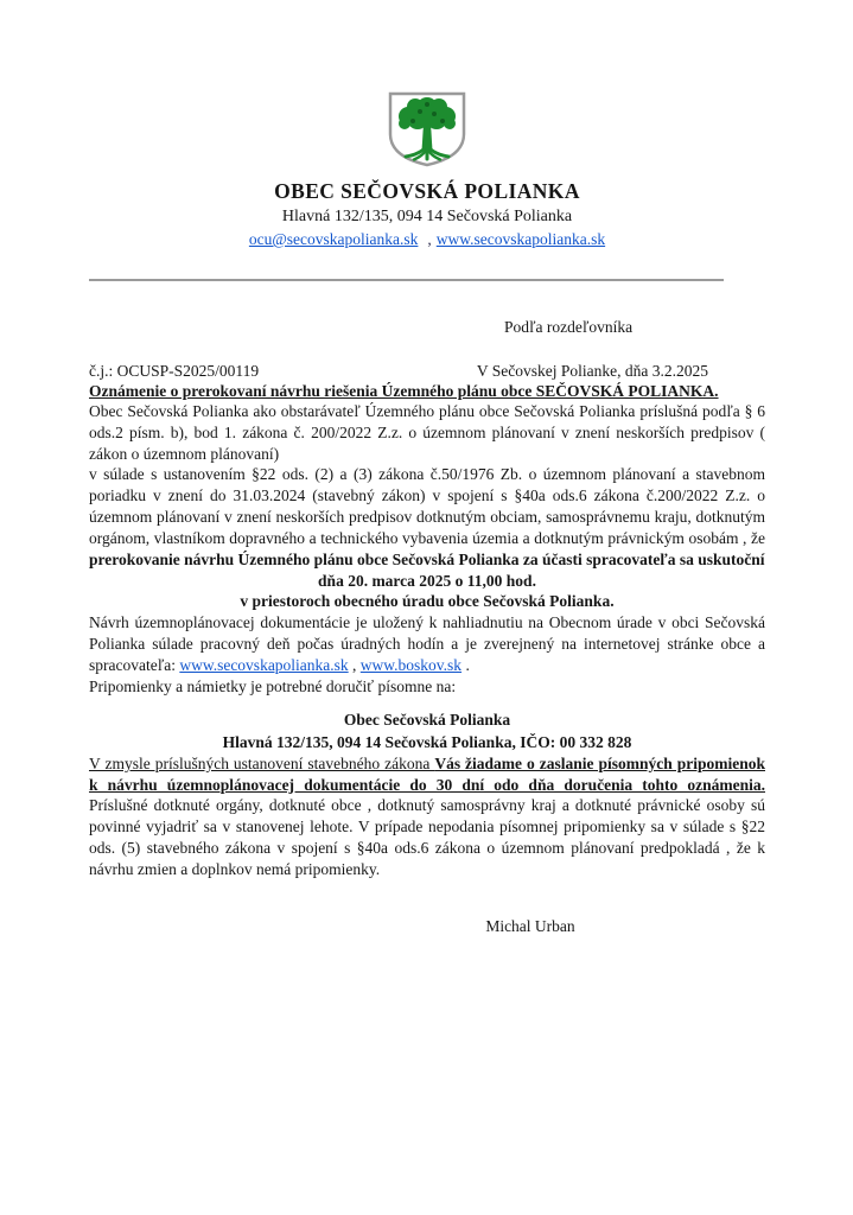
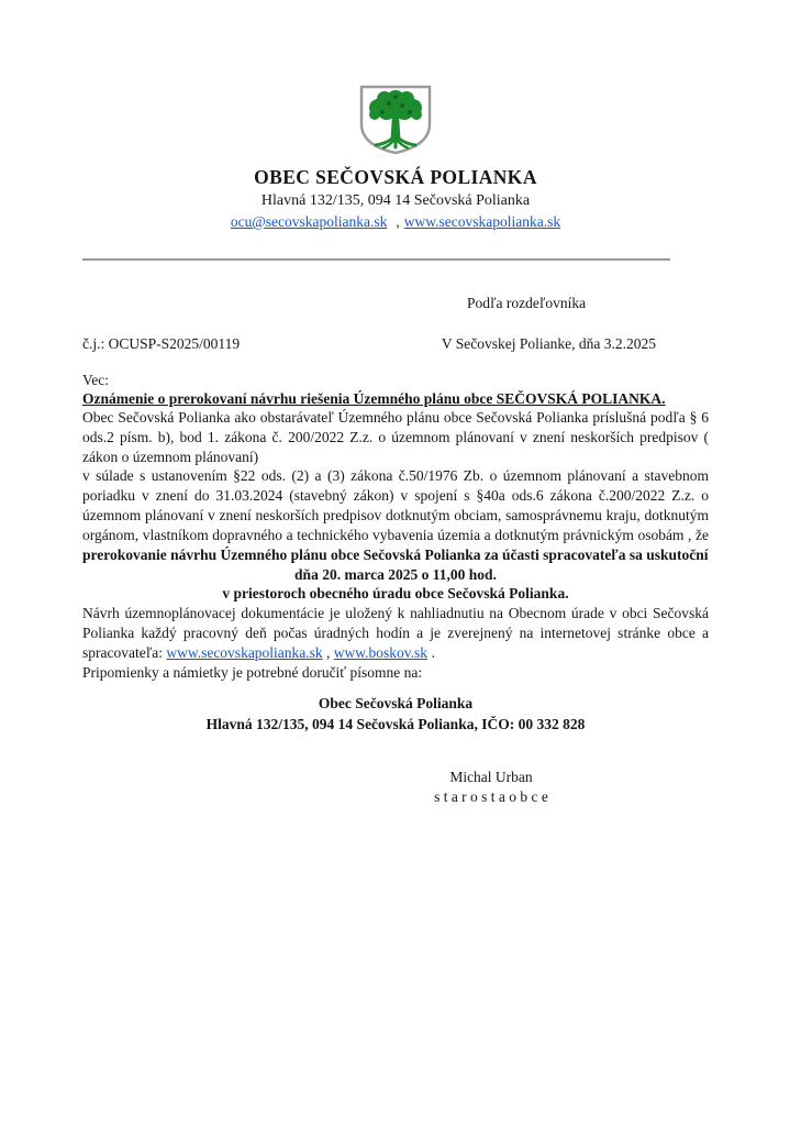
  OBEC SEČOVSKÁ POLIANKA
  Hlavná 132/135, 094 14 Sečovská Polianka
  ocu@secovskapolianka.sk , www.secovskapolianka.sk
  Podľa rozdeľovníka
  č.j.: OCUSP-S2025/00119
  V Sečovskej Polianke, dňa 3.2.2025
+ Vec:
  Oznámenie o prerokovaní návrhu riešenia Územného plánu obce SEČOVSKÁ POLIANKA.
  Obec Sečovská Polianka ako obstarávateľ Územného plánu obce Sečovská Polianka príslušná podľa § 6 ods.2 písm. b), bod 1. zákona č. 200/2022 Z.z. o územnom plánovaní v znení neskorších predpisov ( zákon o územnom plánovaní)
  v súlade s ustanovením §22 ods. (2) a (3) zákona č.50/1976 Zb. o územnom plánovaní a stavebnom poriadku v znení do 31.03.2024 (stavebný zákon) v spojení s §40a ods.6 zákona č.200/2022 Z.z. o územnom plánovaní v znení neskorších predpisov dotknutým obciam, samosprávnemu kraju, dotknutým orgánom, vlastníkom dopravného a technického vybavenia územia a dotknutým právnickým osobám , že prerokovanie návrhu Územného plánu obce Sečovská Polianka za účasti spracovateľa sa uskutoční
  dňa 20. marca 2025 o 11,00 hod.
  v priestoroch obecného úradu obce Sečovská Polianka.
- Návrh územnoplánovacej dokumentácie je uložený k nahliadnutiu na Obecnom úrade v obci Sečovská Polianka súlade pracovný deň počas úradných hodín a je zverejnený na internetovej stránke obce a spracovateľa: www.secovskapolianka.sk , www.boskov.sk .
+ Návrh územnoplánovacej dokumentácie je uložený k nahliadnutiu na Obecnom úrade v obci Sečovská Polianka každý pracovný deň počas úradných hodín a je zverejnený na internetovej stránke obce a spracovateľa: www.secovskapolianka.sk , www.boskov.sk .
  Pripomienky a námietky je potrebné doručiť písomne na:
  Obec Sečovská Polianka
  Hlavná 132/135, 094 14 Sečovská Polianka, IČO: 00 332 828
- V zmysle príslušných ustanovení stavebného zákona Vás žiadame o zaslanie písomných pripomienok k návrhu územnoplánovacej dokumentácie do 30 dní odo dňa doručenia tohto oznámenia. Príslušné dotknuté orgány, dotknuté obce , dotknutý samosprávny kraj a dotknuté právnické osoby sú povinné vyjadriť sa v stanovenej lehote. V prípade nepodania písomnej pripomienky sa v súlade s §22 ods. (5) stavebného zákona v spojení s §40a ods.6 zákona o územnom plánovaní predpokladá , že k návrhu zmien a doplnkov nemá pripomienky.
  Michal Urban
+ s t a r o s t a o b c e
